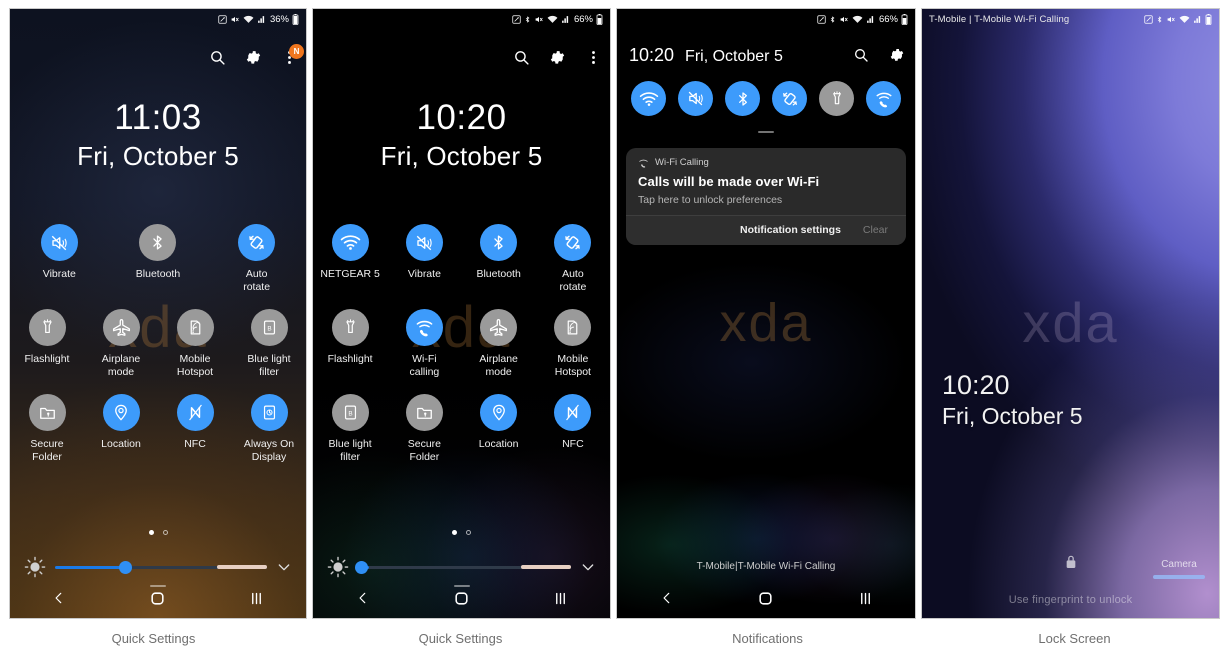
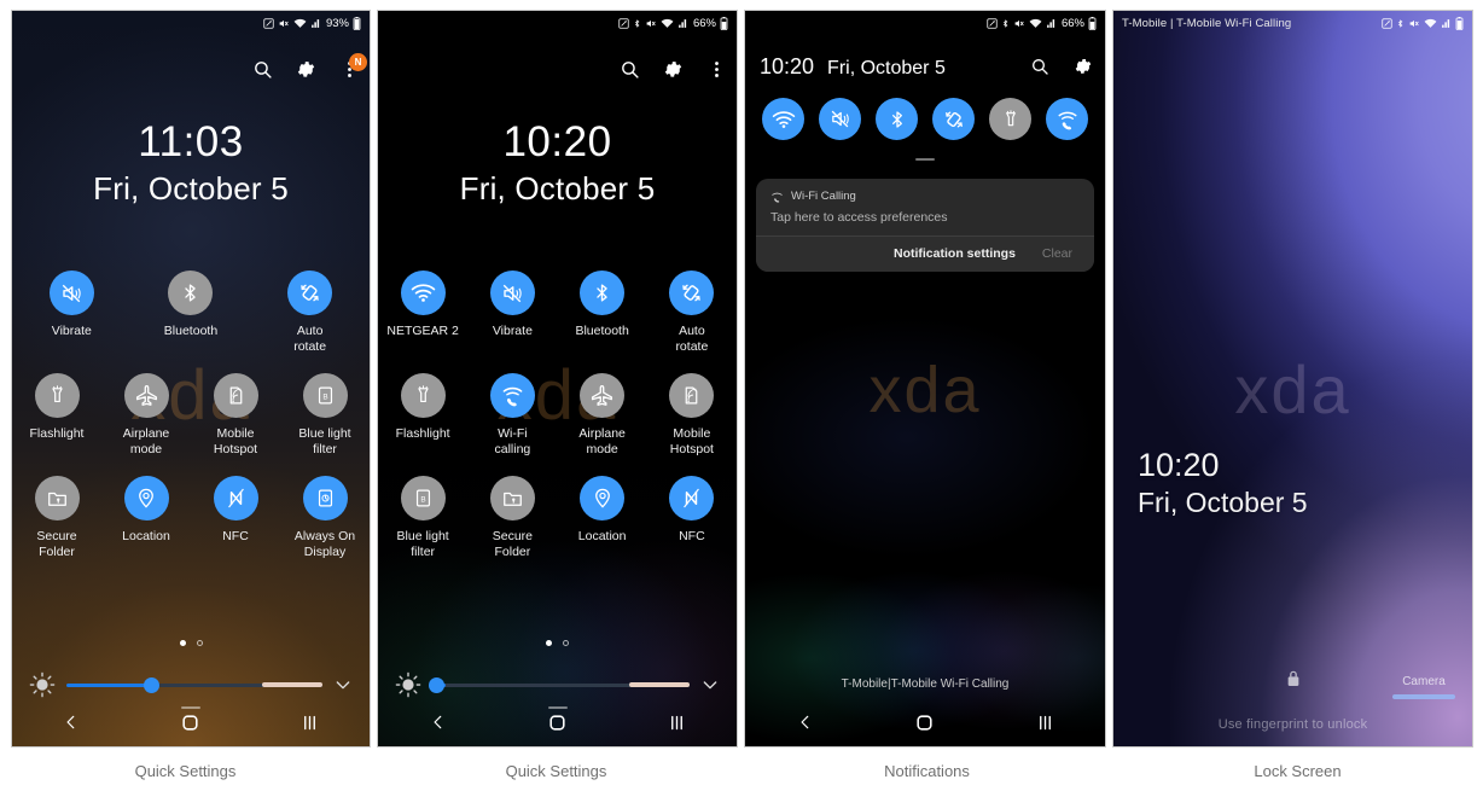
- 36%
+ 93%
  N
  11:03
  Fri, October 5
  Vibrate
  Bluetooth
  Auto
  rotate
  Flashlight
  Airplane
  mode
  Mobile
  Hotspot
  Blue light
  filter
  Secure
  Folder
  Location
  NFC
  Always On
  Display
  66%
  10:20
  Fri, October 5
- NETGEAR 5
+ NETGEAR 2
  Vibrate
  Bluetooth
  Auto
  rotate
  Flashlight
  Wi-Fi
  calling
  Airplane
  mode
  Mobile
  Hotspot
  Blue light
  filter
  Secure
  Folder
  Location
  NFC
  xda
  66%
  10:20
  Fri, October 5
  Wi-Fi Calling
- Calls will be made over Wi-Fi
- Tap here to unlock preferences
+ Tap here to access preferences
  Notification settings
  Clear
  T-Mobile|T-Mobile Wi-Fi Calling
  xda
  T-Mobile | T-Mobile Wi-Fi Calling
  10:20
  Fri, October 5
  Use fingerprint to unlock
  Camera
  Quick Settings
  Quick Settings
  Notifications
  Lock Screen
